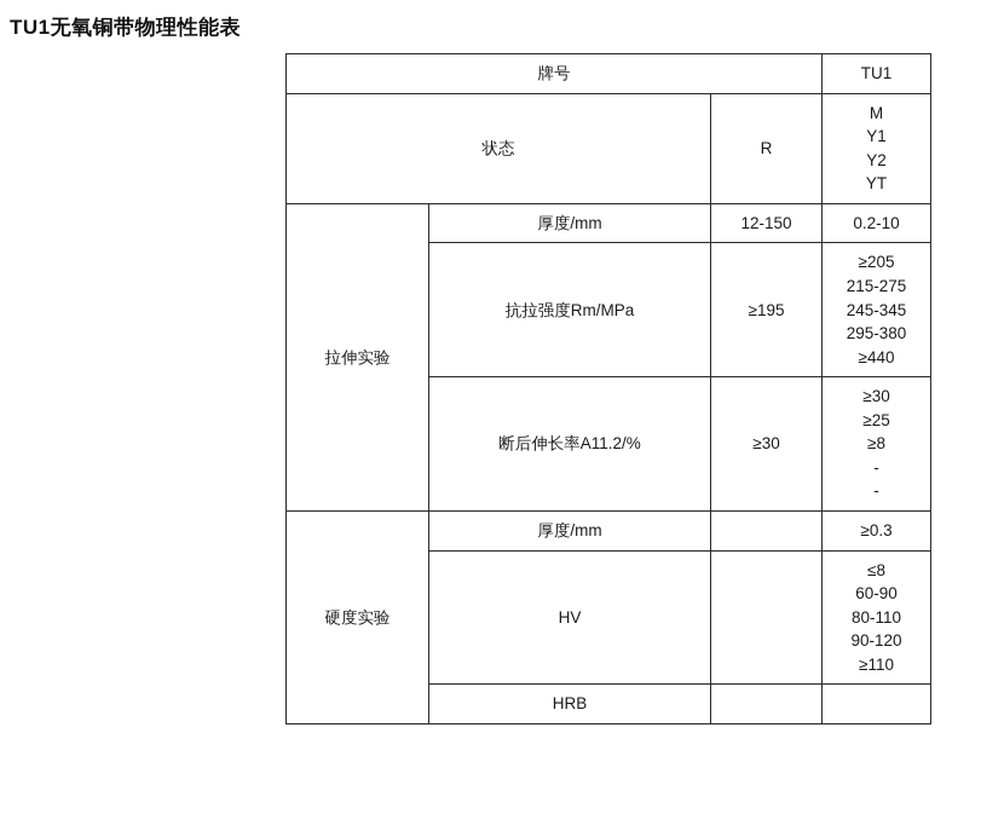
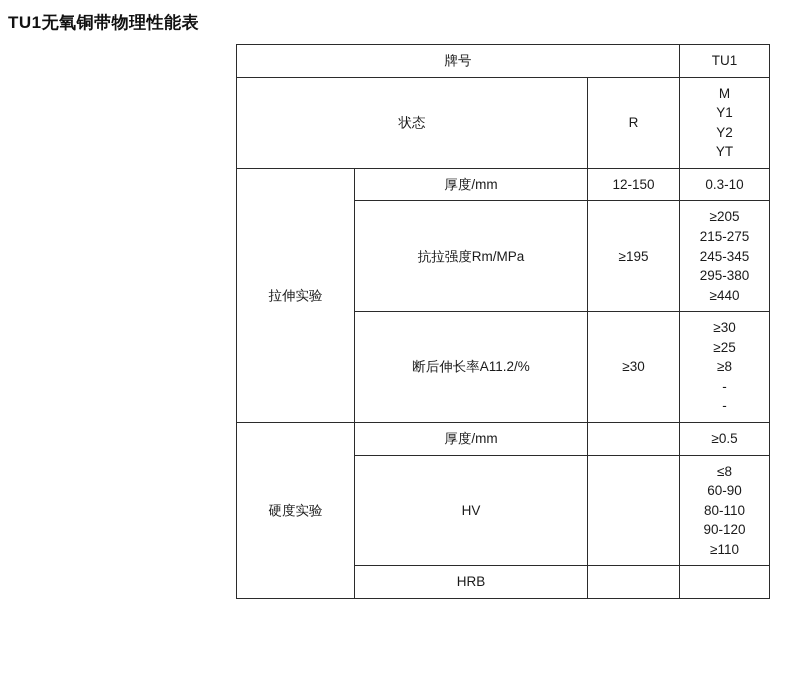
  TU1无氧铜带物理性能表
  牌号	TU1
  状态	R	M Y1 Y2 YT
- 拉伸实验	厚度/mm	12-150	0.2-10
+ 拉伸实验	厚度/mm	12-150	0.3-10
  抗拉强度Rm/MPa	≥195	≥205 215-275 245-345 295-380 ≥440
  断后伸长率A11.2/%	≥30	≥30 ≥25 ≥8 - -
- 硬度实验	厚度/mm		≥0.3
+ 硬度实验	厚度/mm		≥0.5
  HV		≤8 60-90 80-110 90-120 ≥110
  HRB
